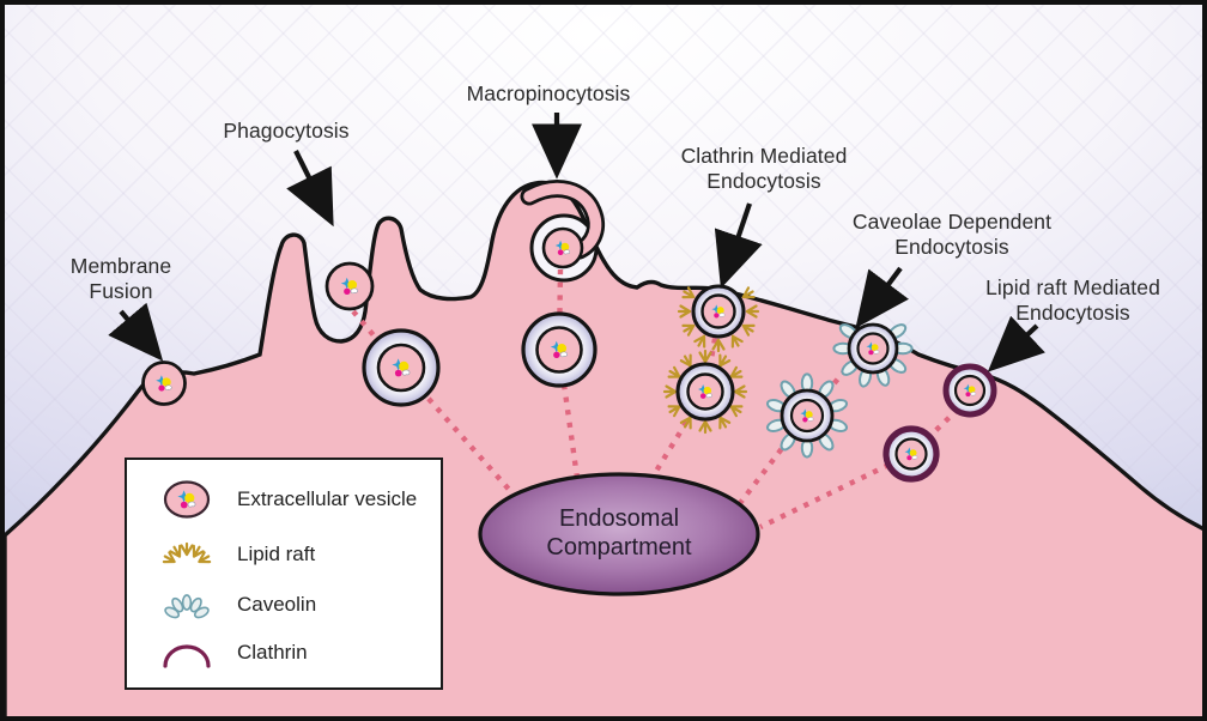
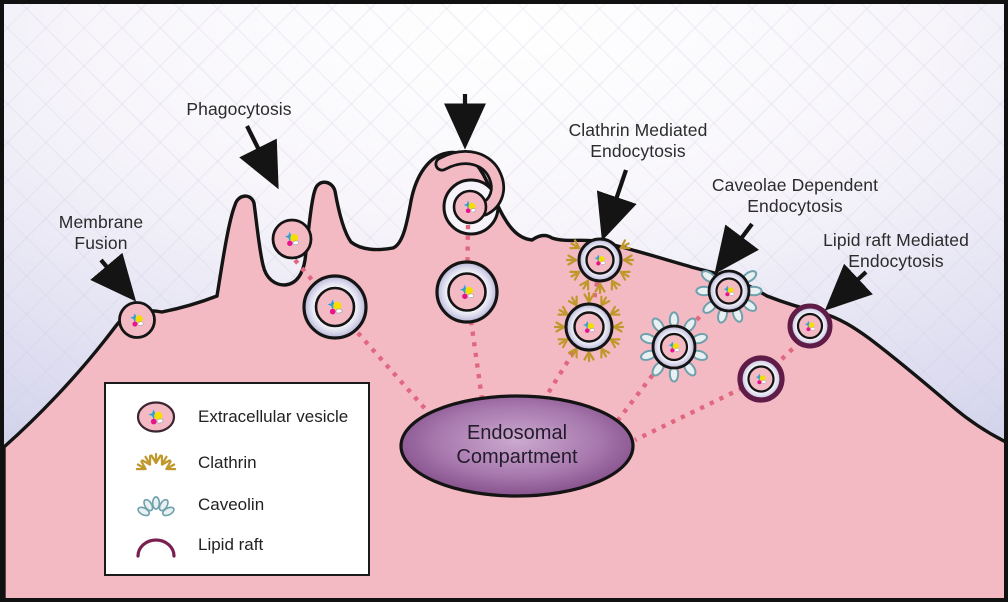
  Membrane
  Fusion
  Phagocytosis
- Macropinocytosis
  Clathrin Mediated
  Endocytosis
  Caveolae Dependent
  Endocytosis
  Lipid raft Mediated
  Endocytosis
  Endosomal
  Compartment
  Extracellular vesicle
- Lipid raft
+ Clathrin
  Caveolin
- Clathrin
+ Lipid raft
